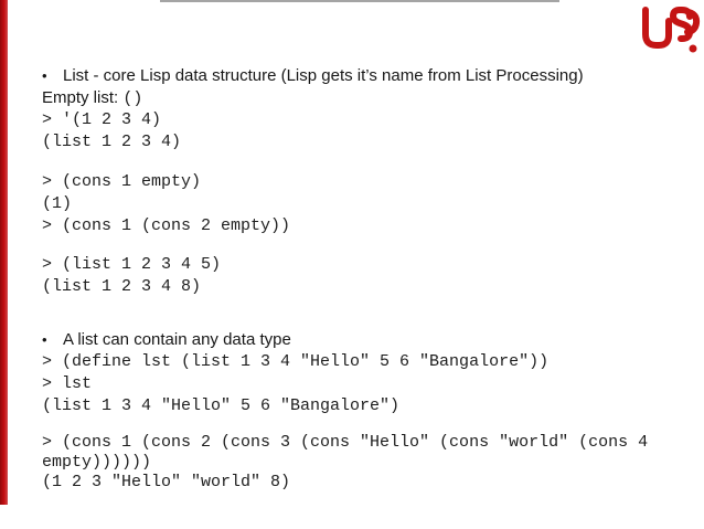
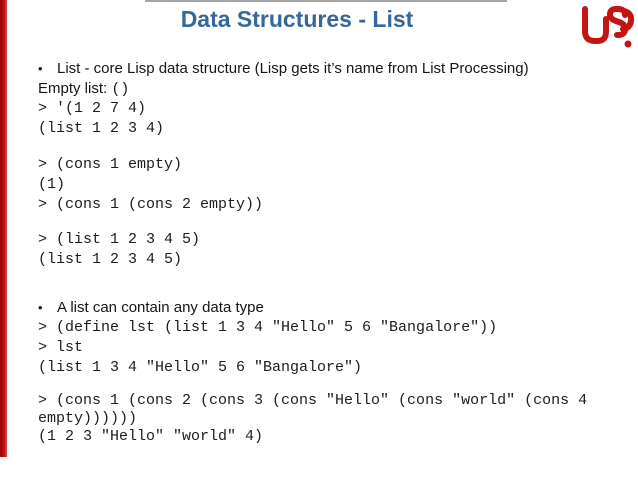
+ Data Structures - List
  • List - core Lisp data structure (Lisp gets it’s name from List Processing)
  Empty list: ()
- > '(1 2 3 4)
+ > '(1 2 7 4)
  (list 1 2 3 4)
  > (cons 1 empty)
  (1)
  > (cons 1 (cons 2 empty))
  > (list 1 2 3 4 5)
- (list 1 2 3 4 8)
+ (list 1 2 3 4 5)
  • A list can contain any data type
  > (define lst (list 1 3 4 "Hello" 5 6 "Bangalore"))
  > lst
  (list 1 3 4 "Hello" 5 6 "Bangalore")
  > (cons 1 (cons 2 (cons 3 (cons "Hello" (cons "world" (cons 4
  empty))))))
- (1 2 3 "Hello" "world" 8)
+ (1 2 3 "Hello" "world" 4)
